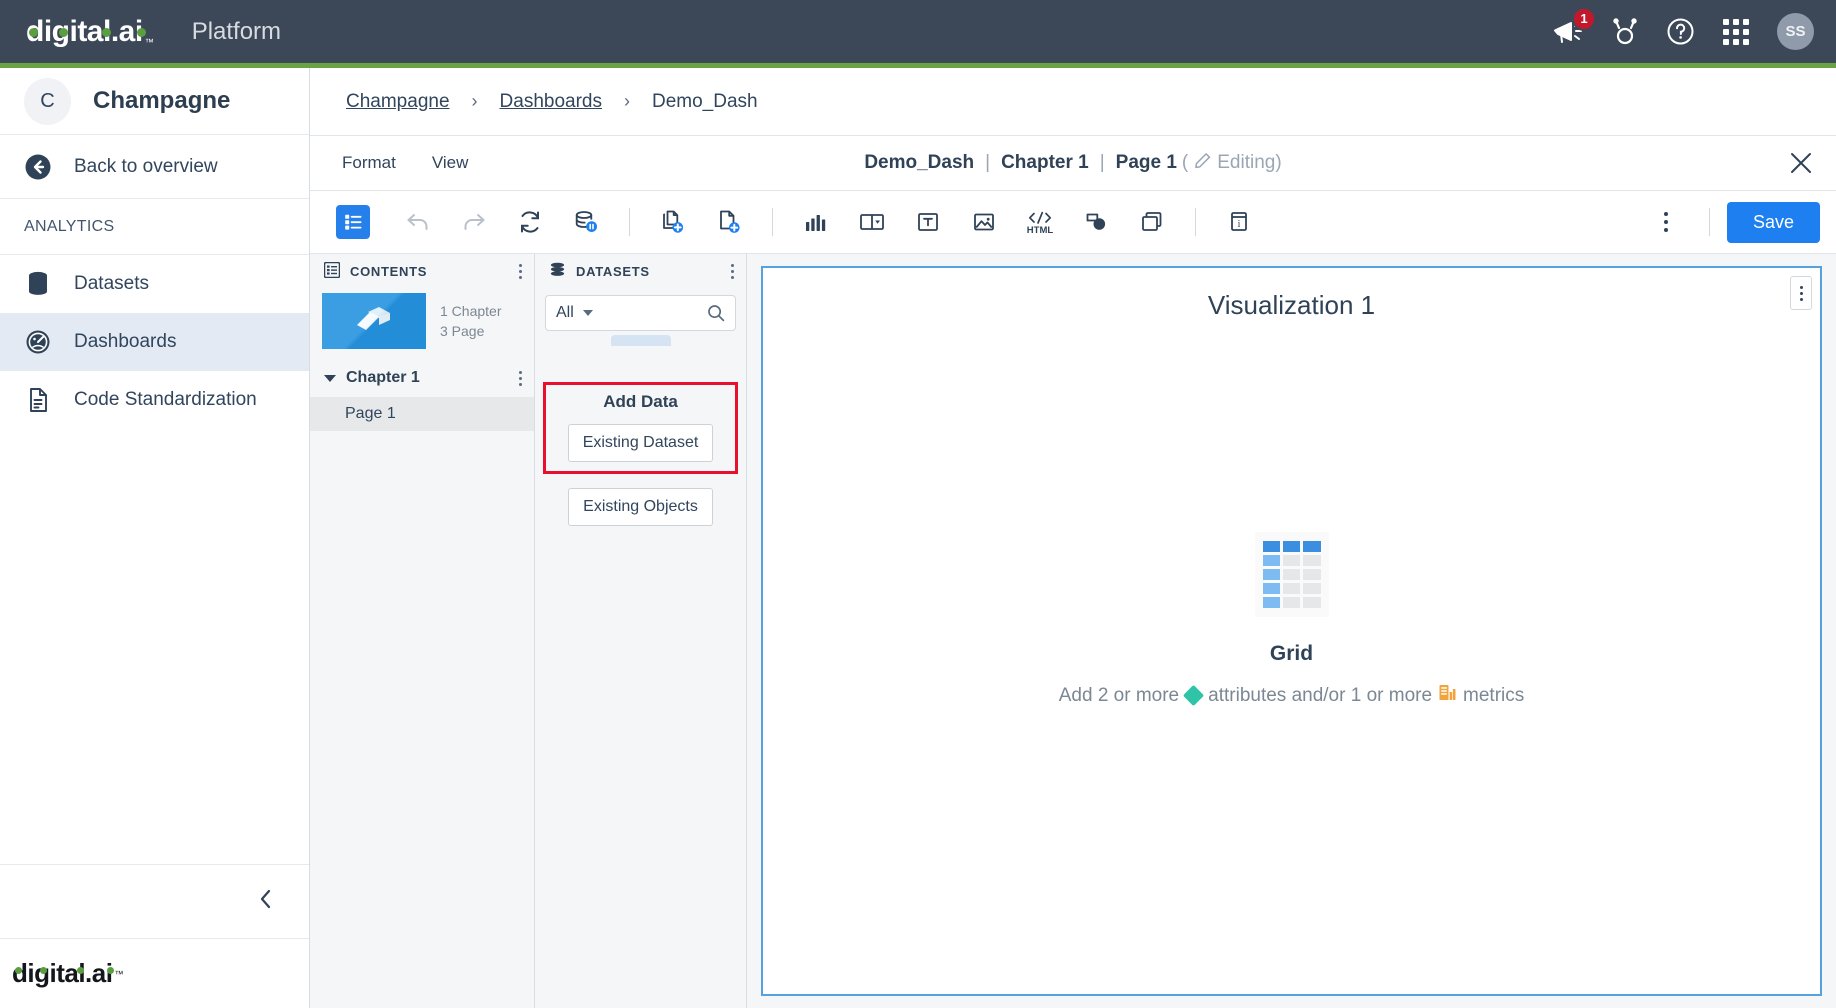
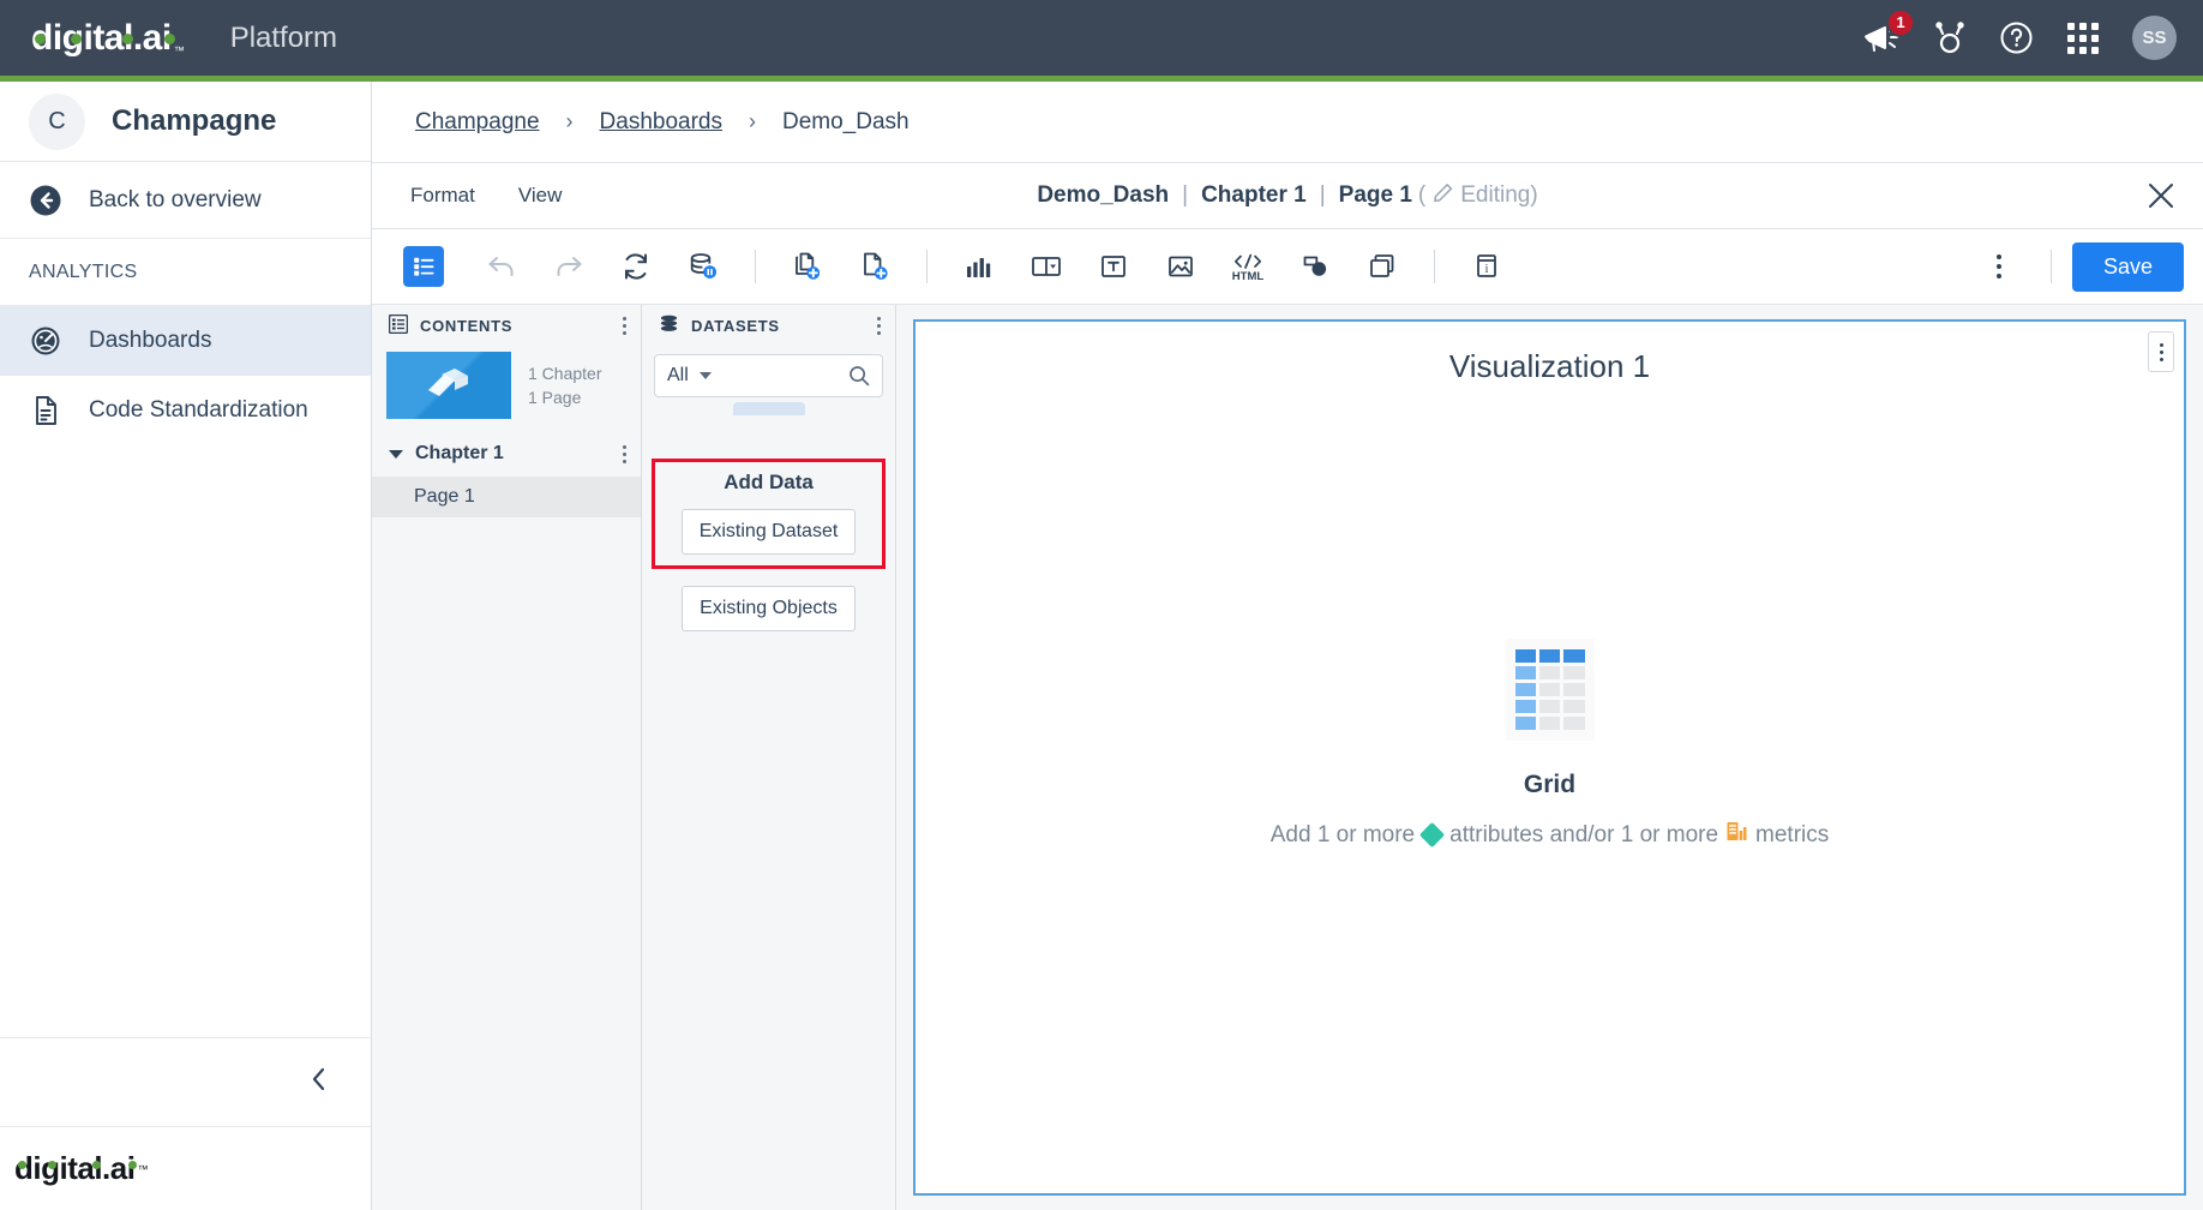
  ™
  Platform
  1
  SS
  C
  Champagne
  Back to overview
  ANALYTICS
- Datasets
  Dashboards
  Code Standardization
  ™
  Champagne
  ›
  Dashboards
  ›
  Demo_Dash
  Format
  View
  Demo_Dash
  |
  Chapter 1
  |
  Page 1
  (
  Editing)
  HTML
  i
  Save
  CONTENTS
  1 Chapter
- 3 Page
+ 1 Page
  Chapter 1
  Page 1
  DATASETS
  All
  Add Data
  Existing Dataset
  Existing Objects
  Visualization 1
  Grid
- Add 2 or more
+ Add 1 or more
  attributes and/or 1 or more
  metrics
